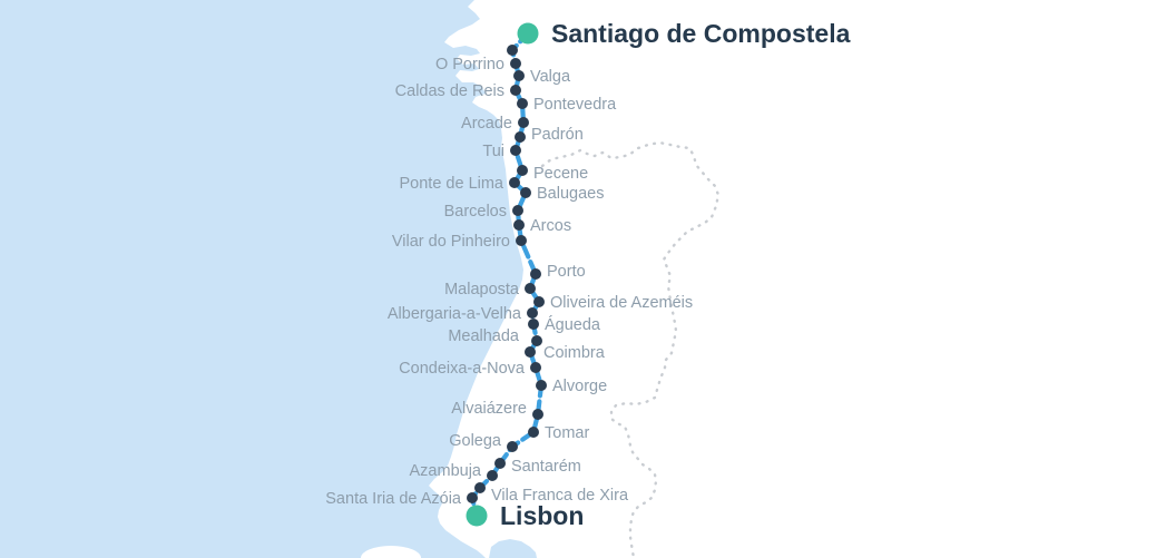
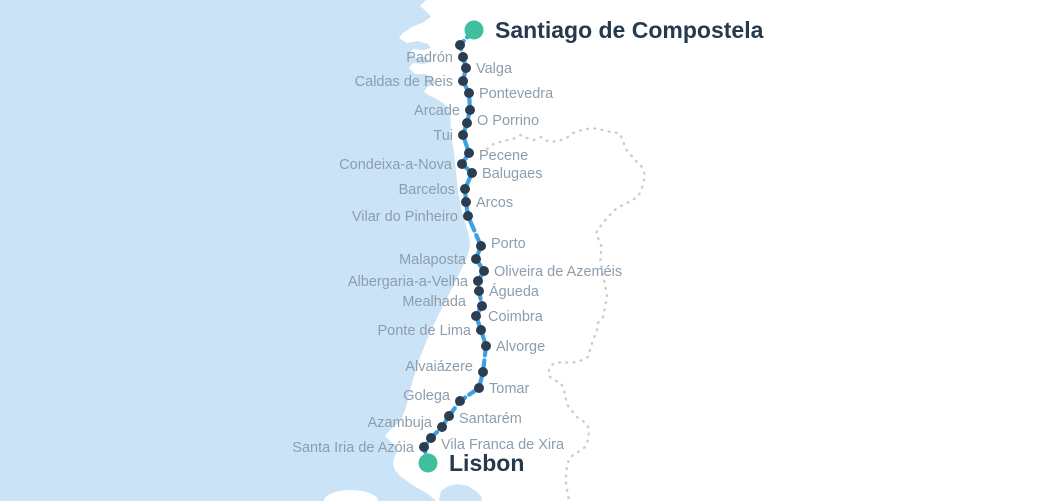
- O Porrino
+ Padrón
  Valga
  Caldas de Reis
  Pontevedra
  Arcade
- Padrón
+ O Porrino
  Tui
  Pecene
- Ponte de Lima
+ Condeixa-a-Nova
  Balugaes
  Barcelos
  Arcos
  Vilar do Pinheiro
  Porto
  Malaposta
  Oliveira de Azeméis
  Albergaria-a-Velha
  Águeda
  Mealhada
  Coimbra
- Condeixa-a-Nova
+ Ponte de Lima
  Alvorge
  Alvaiázere
  Tomar
  Golega
  Santarém
  Azambuja
  Vila Franca de Xira
  Santa Iria de Azóia
  Santiago de Compostela
  Lisbon
